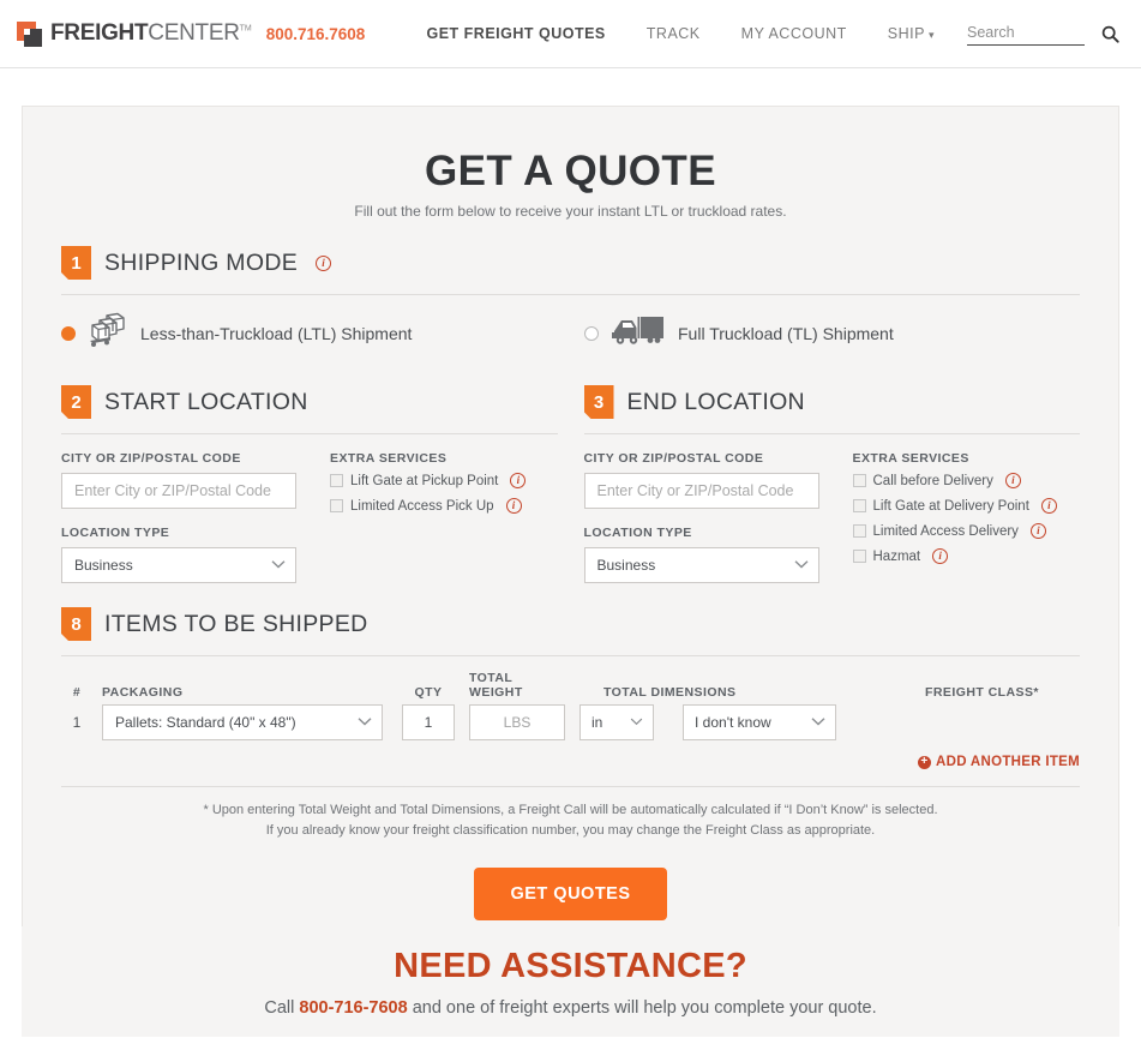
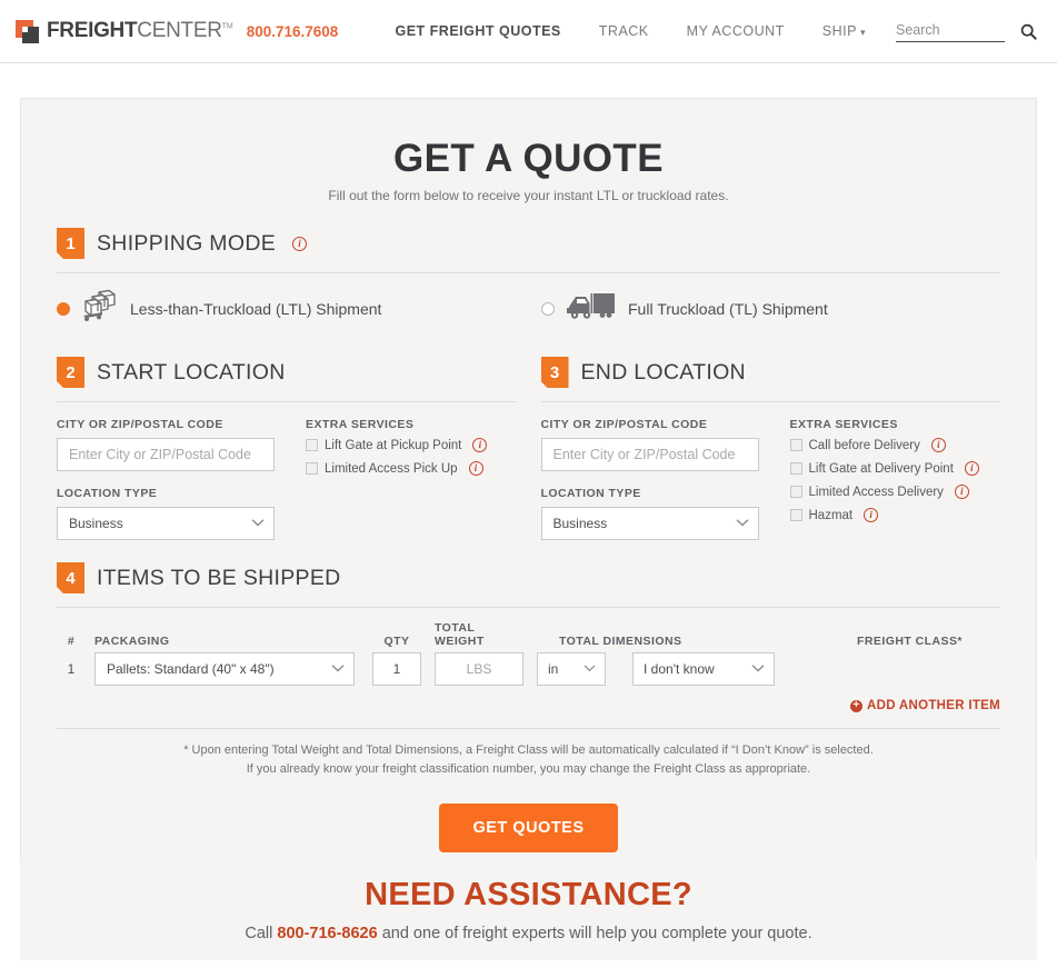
  FREIGHTCENTER
  800.716.7608
  GET FREIGHT QUOTES
  TRACK
  MY ACCOUNT
  SHIP ▾
  Search
  GET A QUOTE
  Fill out the form below to receive your instant LTL or truckload rates.
  1
  SHIPPING MODE
  i
  Less-than-Truckload (LTL) Shipment
  Full Truckload (TL) Shipment
  2
  START LOCATION
  CITY OR ZIP/POSTAL CODE
  Enter City or ZIP/Postal Code
  LOCATION TYPE
  Business
  EXTRA SERVICES
  Lift Gate at Pickup Point
  i
  Limited Access Pick Up
  i
  3
  END LOCATION
  CITY OR ZIP/POSTAL CODE
  Enter City or ZIP/Postal Code
  LOCATION TYPE
  Business
  EXTRA SERVICES
  Call before Delivery
  i
  Lift Gate at Delivery Point
  i
  Limited Access Delivery
  i
  Hazmat
  i
- 8
+ 4
  ITEMS TO BE SHIPPED
  #
  PACKAGING
  QTY
  TOTAL WEIGHT
  TOTAL DIMENSIONS
  FREIGHT CLASS*
  1
  Pallets: Standard (40" x 48")
  1
  LBS
  in
  I don't know
  +
  ADD ANOTHER ITEM
- * Upon entering Total Weight and Total Dimensions, a Freight Call will be automatically calculated if “I Don’t Know” is selected.
+ * Upon entering Total Weight and Total Dimensions, a Freight Class will be automatically calculated if “I Don’t Know” is selected.
  If you already know your freight classification number, you may change the Freight Class as appropriate.
  GET QUOTES
  NEED ASSISTANCE?
- Call 800-716-7608 and one of freight experts will help you complete your quote.
+ Call 800-716-8626 and one of freight experts will help you complete your quote.
